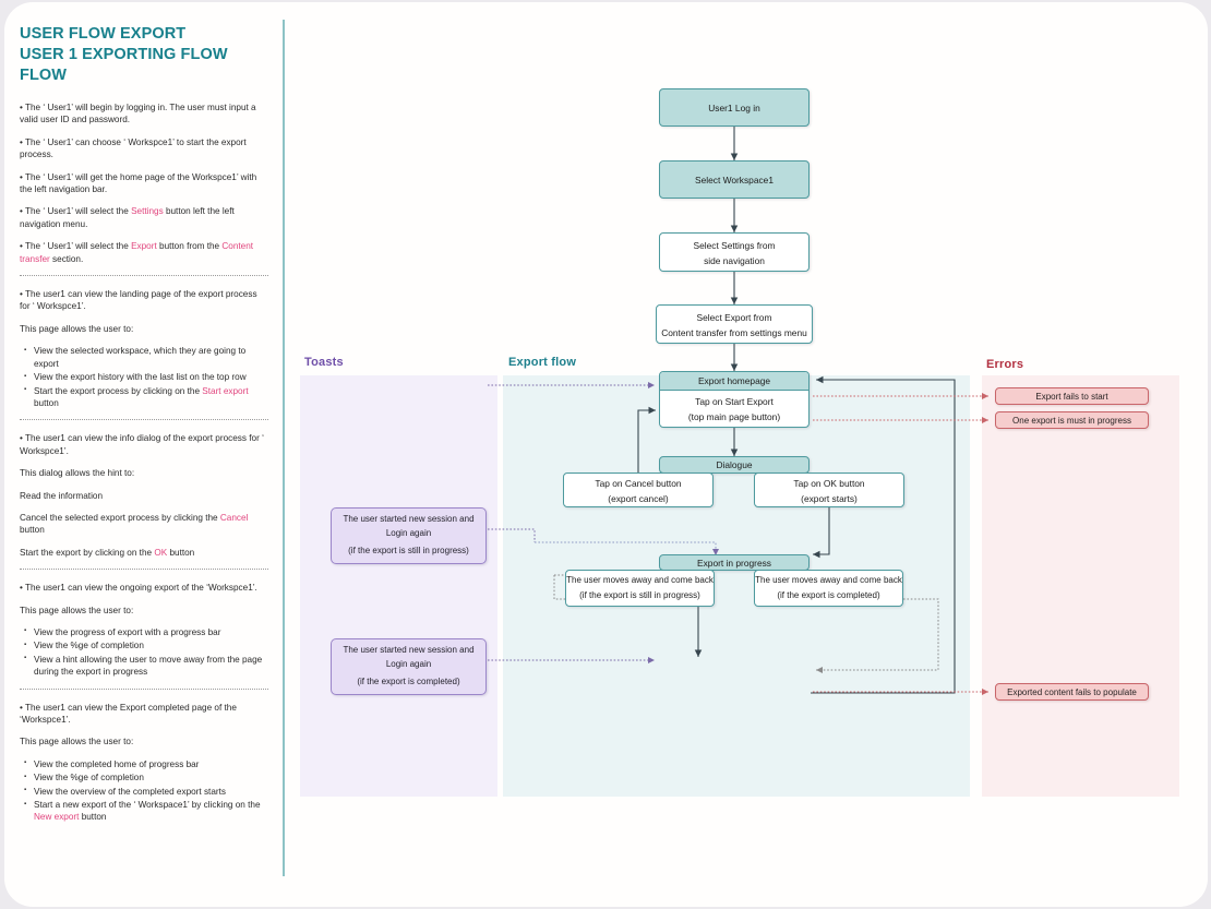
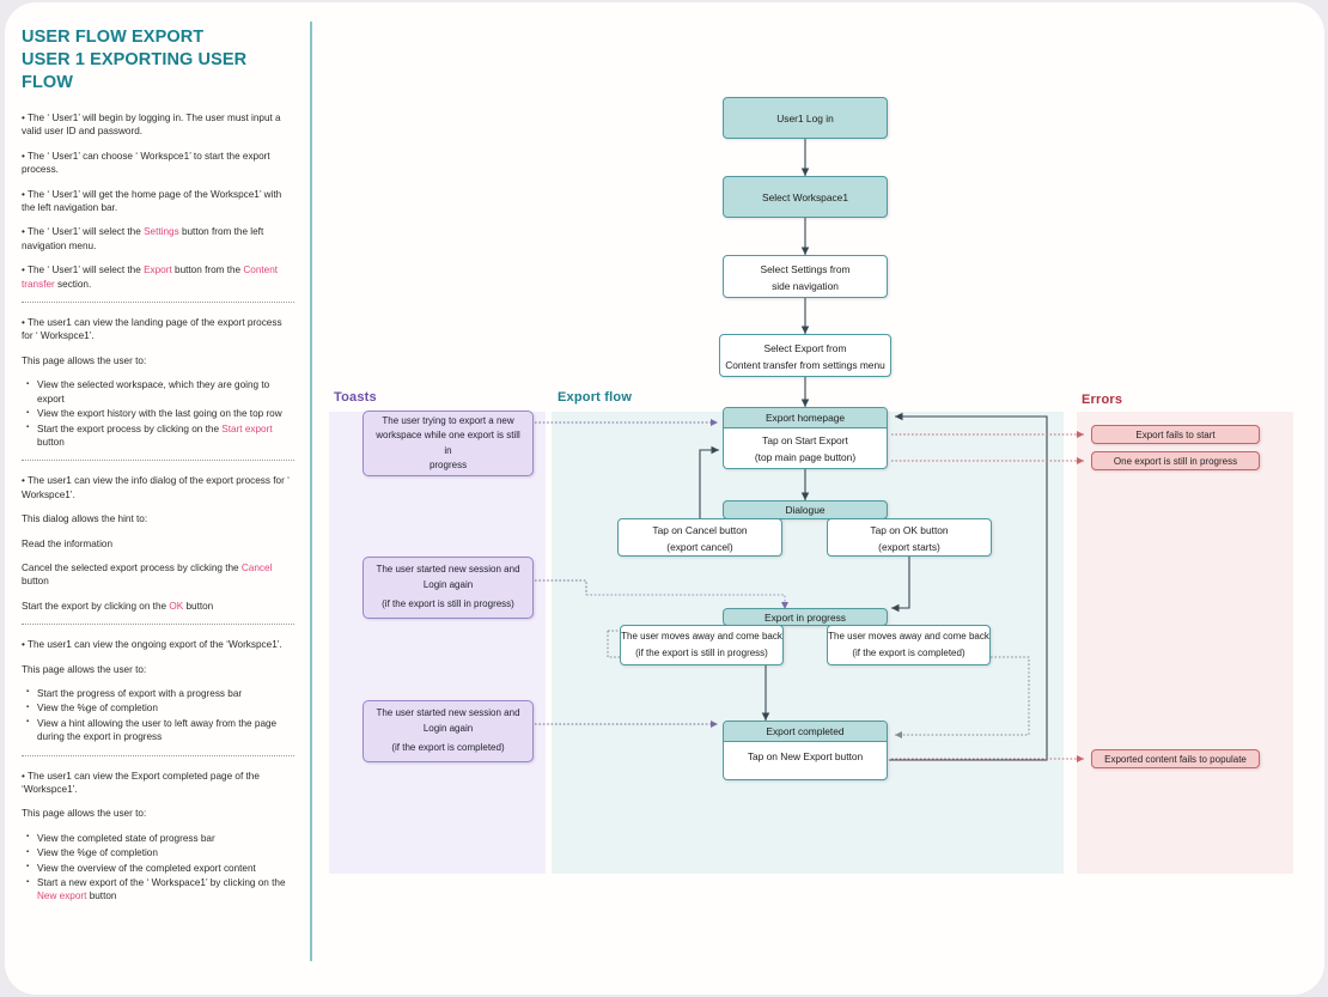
  USER FLOW EXPORT
- USER 1 EXPORTING FLOW FLOW
+ USER 1 EXPORTING USER FLOW
  • The ‘ User1’ will begin by logging in. The user must input a valid user ID and password.
  • The ‘ User1’ can choose ‘ Workspce1’ to start the export process.
  • The ‘ User1’ will get the home page of the Workspce1’ with the left navigation bar.
- • The ‘ User1’ will select the Settings button left the left navigation menu.
+ • The ‘ User1’ will select the Settings button from the left navigation menu.
  • The ‘ User1’ will select the Export button from the Content transfer section.
  • The user1 can view the landing page of the export process for ‘ Workspce1’.
  This page allows the user to:
  View the selected workspace, which they are going to export
- View the export history with the last list on the top row
+ View the export history with the last going on the top row
  Start the export process by clicking on the Start export button
  • The user1 can view the info dialog of the export process for ‘ Workspce1’.
  This dialog allows the hint to:
  Read the information
  Cancel the selected export process by clicking the Cancel button
  Start the export by clicking on the OK button
  • The user1 can view the ongoing export of the ‘Workspce1’.
  This page allows the user to:
- View the progress of export with a progress bar
+ Start the progress of export with a progress bar
  View the %ge of completion
- View a hint allowing the user to move away from the page during the export in progress
+ View a hint allowing the user to left away from the page during the export in progress
  • The user1 can view the Export completed page of the ‘Workspce1’.
  This page allows the user to:
- View the completed home of progress bar
+ View the completed state of progress bar
  View the %ge of completion
- View the overview of the completed export starts
+ View the overview of the completed export content
  Start a new export of the ‘ Workspace1’ by clicking on the New export button
  Toasts
  Export flow
  Errors
  User1 Log in
  Select Workspace1
  Select Settings from
  side navigation
  Select Export from
  Content transfer from settings menu
  Export homepage
  Tap on Start Export
  (top main page button)
  Dialogue
  Tap on Cancel button
  (export cancel)
  Tap on OK button
  (export starts)
  Export in progress
  The user moves away and come back
  (if the export is still in progress)
  The user moves away and come back
  (if the export is completed)
+ Export completed
+ Tap on New Export button
+ The user trying to export a new
+ workspace while one export is still in
+ progress
  The user started new session and
  Login again
  (if the export is still in progress)
  The user started new session and
  Login again
  (if the export is completed)
  Export fails to start
- One export is must in progress
+ One export is still in progress
  Exported content fails to populate
